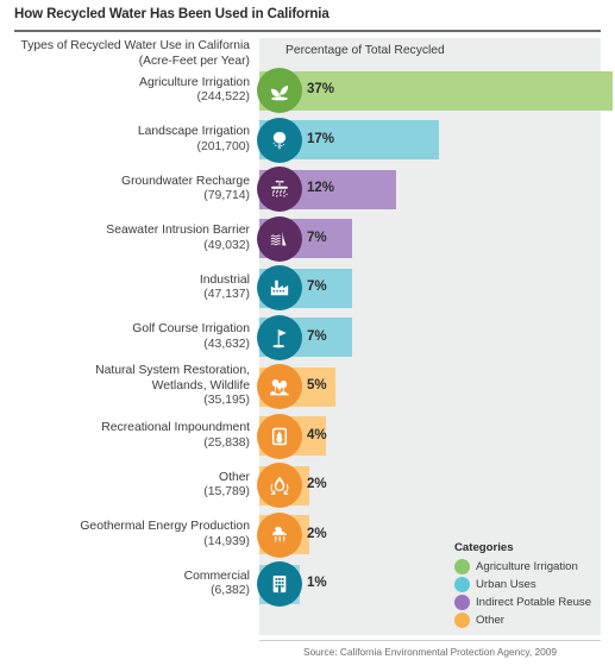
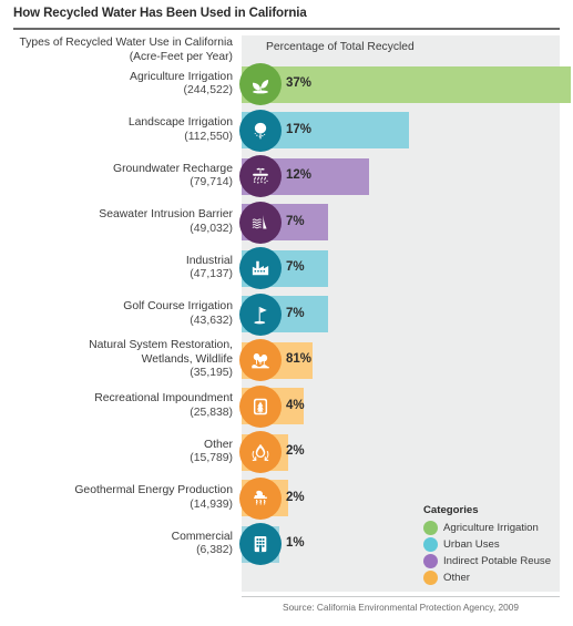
  How Recycled Water Has Been Used in California
  Types of Recycled Water Use in California
  (Acre-Feet per Year)
  Percentage of Total Recycled
  Agriculture Irrigation
  (244,522)
  37%
  Landscape Irrigation
- (201,700)
+ (112,550)
  17%
  Groundwater Recharge
  (79,714)
  12%
  Seawater Intrusion Barrier
  (49,032)
  7%
  Industrial
  (47,137)
  7%
  Golf Course Irrigation
  (43,632)
  7%
  Natural System Restoration,
  Wetlands, Wildlife
  (35,195)
- 5%
+ 81%
  Recreational Impoundment
  (25,838)
  4%
  Other
  (15,789)
  2%
  Geothermal Energy Production
  (14,939)
  2%
  Commercial
  (6,382)
  1%
  Categories
  Agriculture Irrigation
  Urban Uses
  Indirect Potable Reuse
  Other
  Source: California Environmental Protection Agency, 2009
